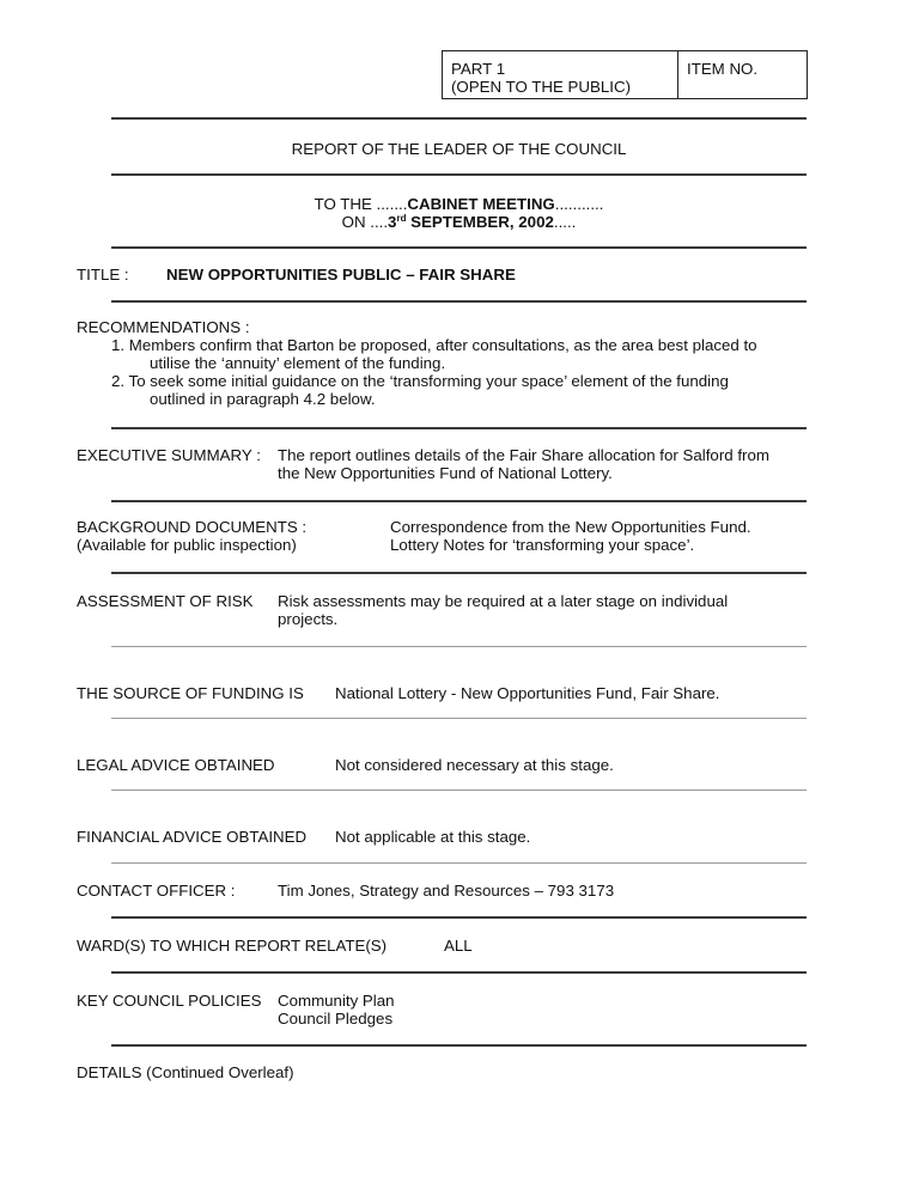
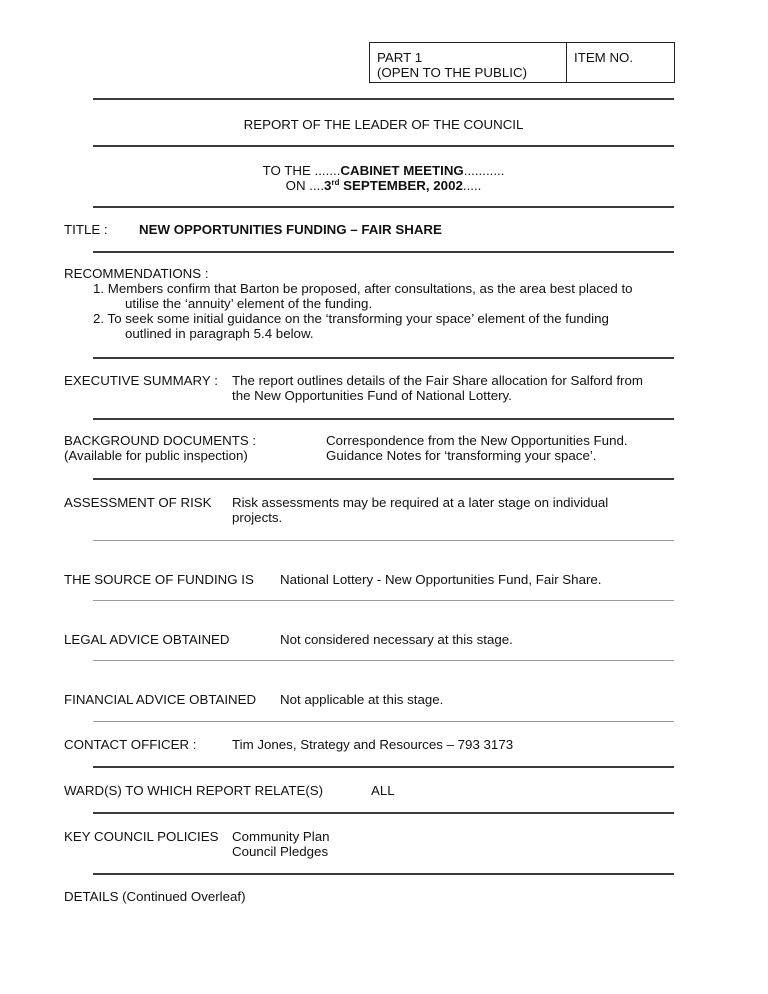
  PART 1
  (OPEN TO THE PUBLIC)
  ITEM NO.
  REPORT OF THE LEADER OF THE COUNCIL
  TO THE .......CABINET MEETING...........
  ON ....3rd SEPTEMBER, 2002.....
  TITLE :
- NEW OPPORTUNITIES PUBLIC – FAIR SHARE
+ NEW OPPORTUNITIES FUNDING – FAIR SHARE
  RECOMMENDATIONS :
  1. Members confirm that Barton be proposed, after consultations, as the area best placed to
  utilise the ‘annuity’ element of the funding.
  2. To seek some initial guidance on the ‘transforming your space’ element of the funding
- outlined in paragraph 4.2 below.
+ outlined in paragraph 5.4 below.
  EXECUTIVE SUMMARY :
  The report outlines details of the Fair Share allocation for Salford from
  the New Opportunities Fund of National Lottery.
  BACKGROUND DOCUMENTS :
  (Available for public inspection)
  Correspondence from the New Opportunities Fund.
- Lottery Notes for ‘transforming your space’.
+ Guidance Notes for ‘transforming your space’.
  ASSESSMENT OF RISK
  Risk assessments may be required at a later stage on individual
  projects.
  THE SOURCE OF FUNDING IS
  National Lottery - New Opportunities Fund, Fair Share.
  LEGAL ADVICE OBTAINED
  Not considered necessary at this stage.
  FINANCIAL ADVICE OBTAINED
  Not applicable at this stage.
  CONTACT OFFICER :
  Tim Jones, Strategy and Resources – 793 3173
  WARD(S) TO WHICH REPORT RELATE(S)
  ALL
  KEY COUNCIL POLICIES
  Community Plan
  Council Pledges
  DETAILS (Continued Overleaf)
